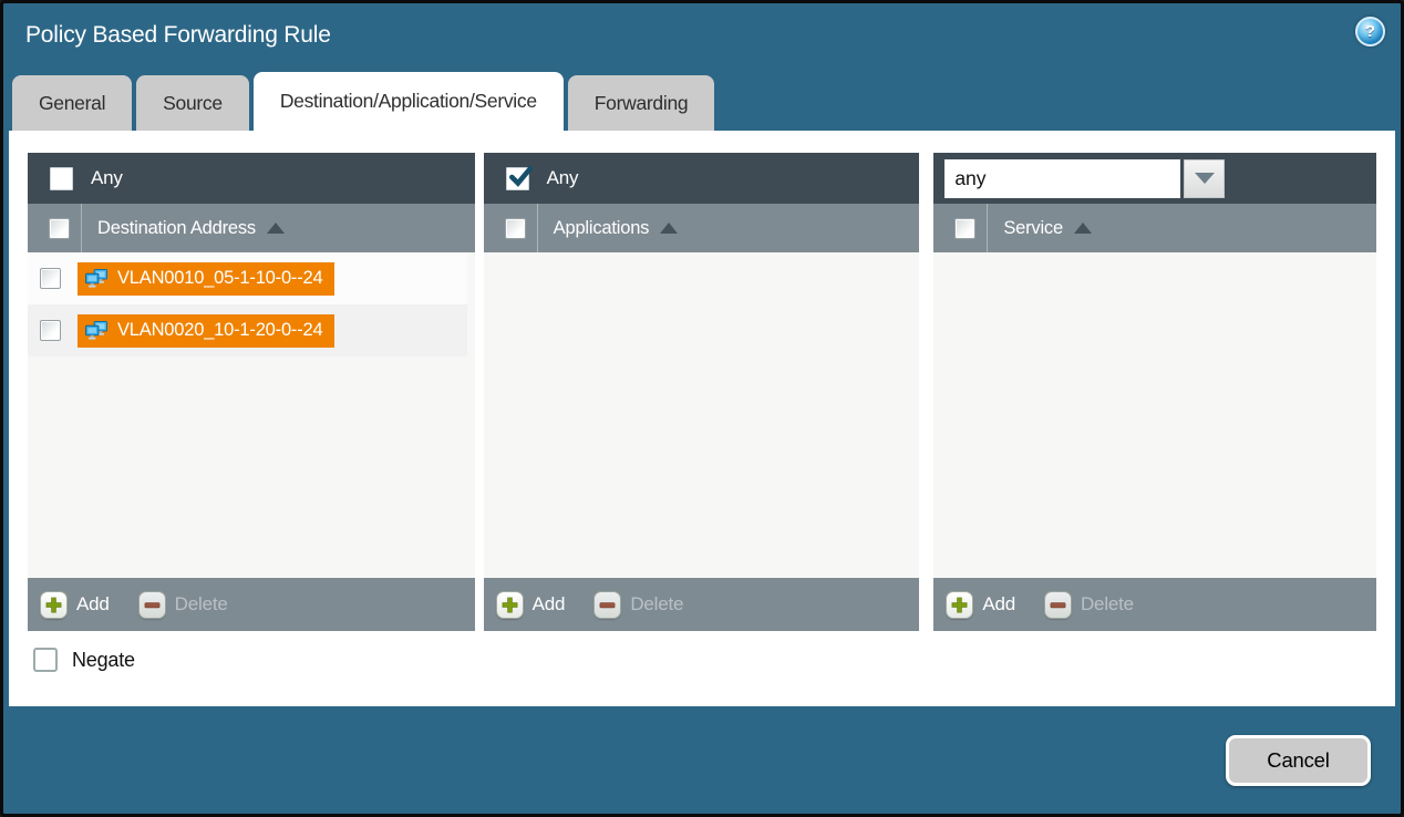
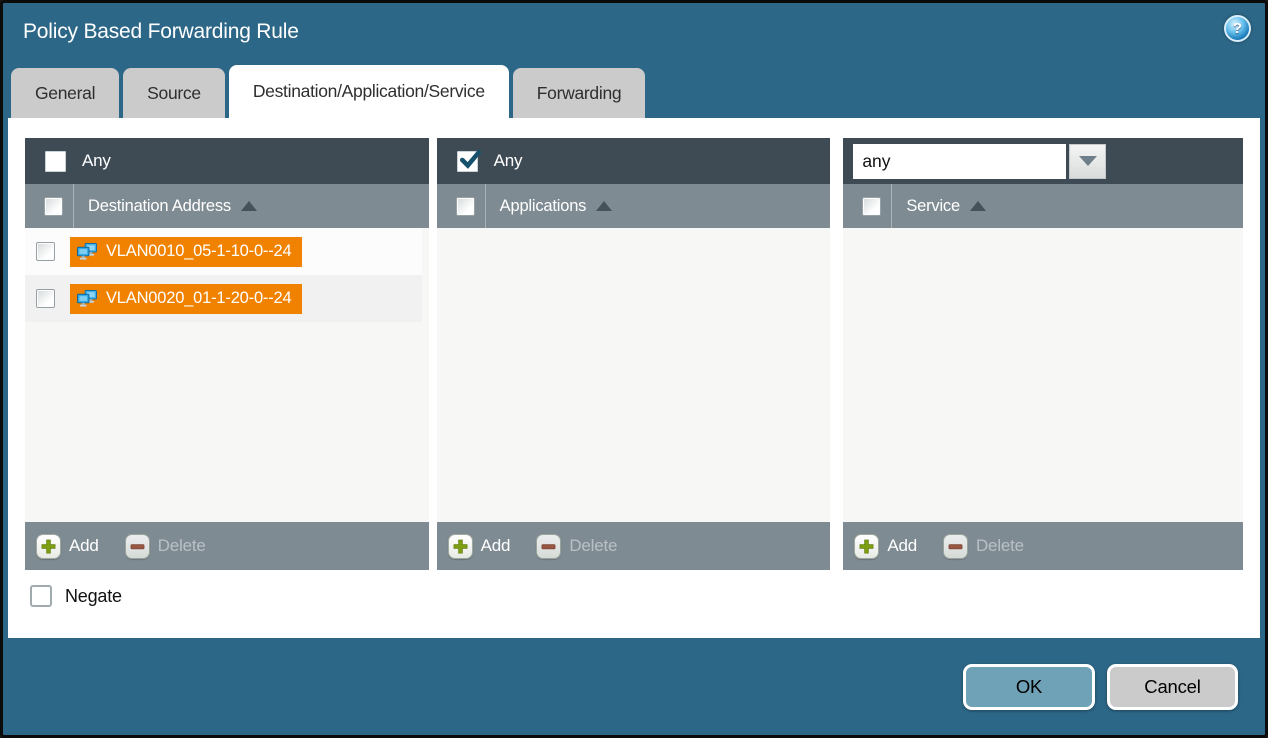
  Policy Based Forwarding Rule
  ?
  General
  Source
  Destination/Application/Service
  Forwarding
  Any
  Destination Address
  VLAN0010_05-1-10-0--24
- VLAN0020_10-1-20-0--24
+ VLAN0020_01-1-20-0--24
  Add
  Delete
  Any
  Applications
  Add
  Delete
  any
  Service
  Add
  Delete
  Negate
+ OK
  Cancel
